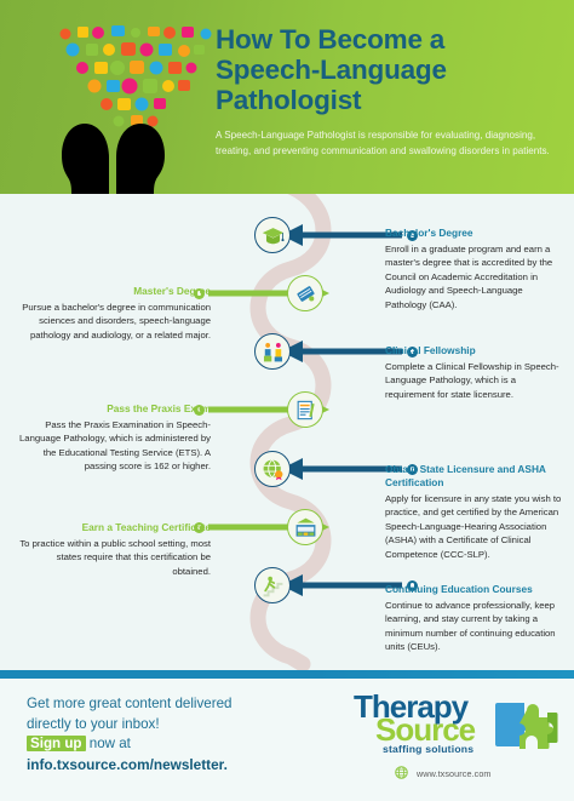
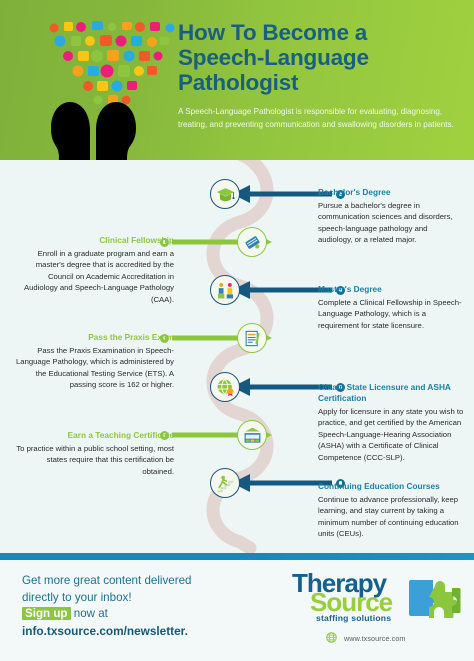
  How To Become a
  Speech-Language
  Pathologist
  A Speech-Language Pathologist is responsible for evaluating, diagnosing, treating, and preventing communication and swallowing disorders in patients.
  Bachelor's Degree
- Enroll in a graduate program and earn a master's degree that is accredited by the Council on Academic Accreditation in Audiology and Speech-Language Pathology (CAA).
+ Pursue a bachelor's degree in communication sciences and disorders, speech-language pathology and audiology, or a related major.
- Master's Degree
+ Clinical Fellowship
- Pursue a bachelor's degree in communication sciences and disorders, speech-language pathology and audiology, or a related major.
+ Enroll in a graduate program and earn a master's degree that is accredited by the Council on Academic Accreditation in Audiology and Speech-Language Pathology (CAA).
- Clinical Fellowship
+ Master's Degree
  Complete a Clinical Fellowship in Speech-Language Pathology, which is a requirement for state licensure.
  Pass the Praxis Exam
  Pass the Praxis Examination in Speech-Language Pathology, which is administered by the Educational Testing Service (ETS). A passing score is 162 or higher.
  Obtain State Licensure and ASHA Certification
  Apply for licensure in any state you wish to practice, and get certified by the American Speech-Language-Hearing Association (ASHA) with a Certificate of Clinical Competence (CCC-SLP).
  Earn a Teaching Certificate
  To practice within a public school setting, most states require that this certification be obtained.
  Continuing Education Courses
  Continue to advance professionally, keep learning, and stay current by taking a minimum number of continuing education units (CEUs).
  Get more great content delivered
  directly to your inbox!
  Sign up now at
  info.txsource.com/newsletter.
  Therapy
  Source
  staffing solutions
  www.txsource.com
